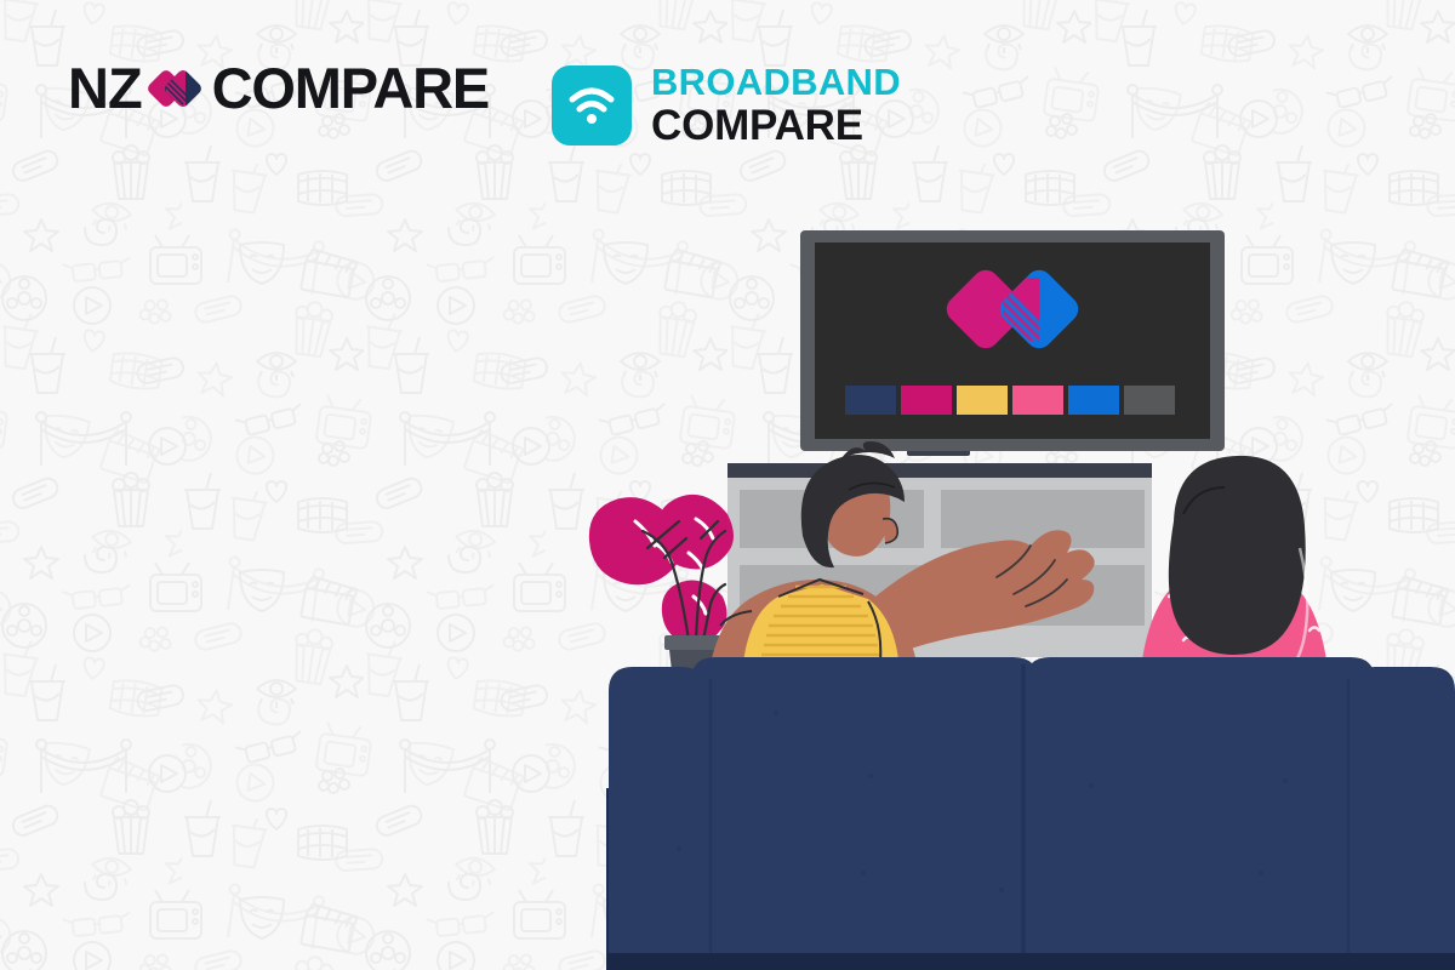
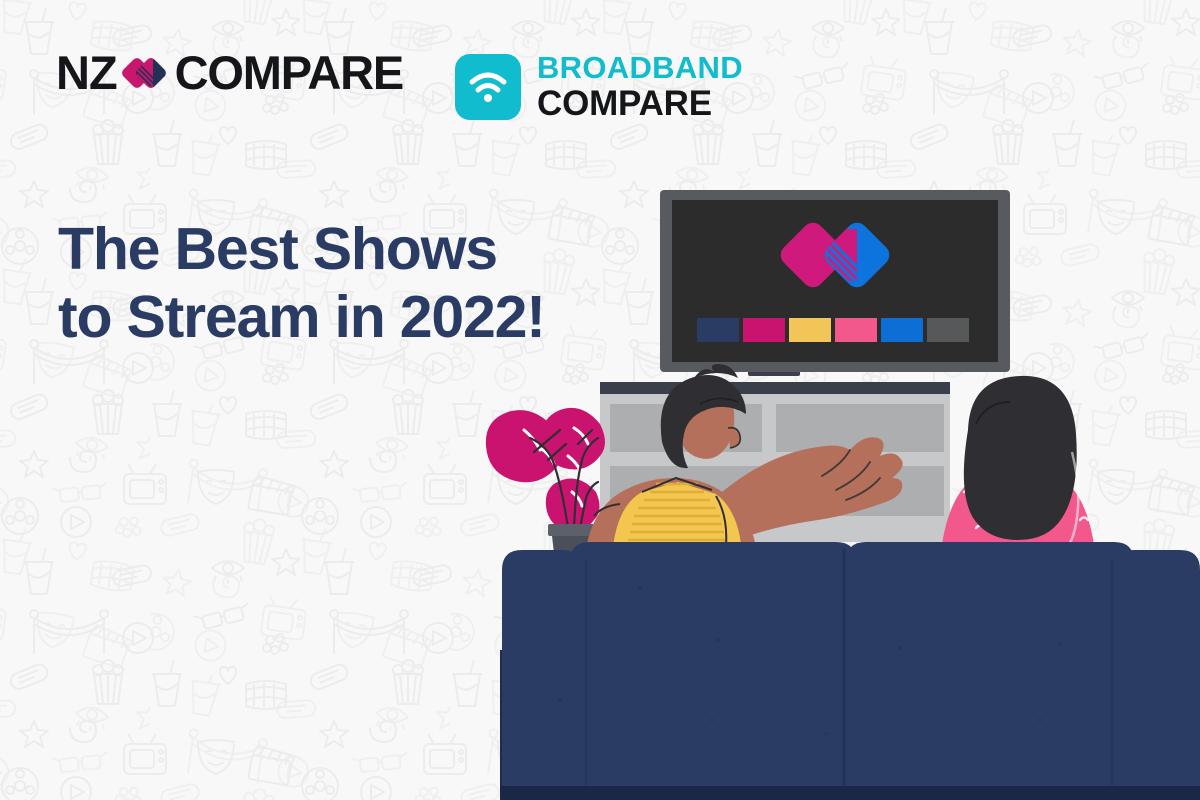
  NZ
  COMPARE
  BROADBAND
  COMPARE
+ The Best Shows
+ to Stream in 2022!
